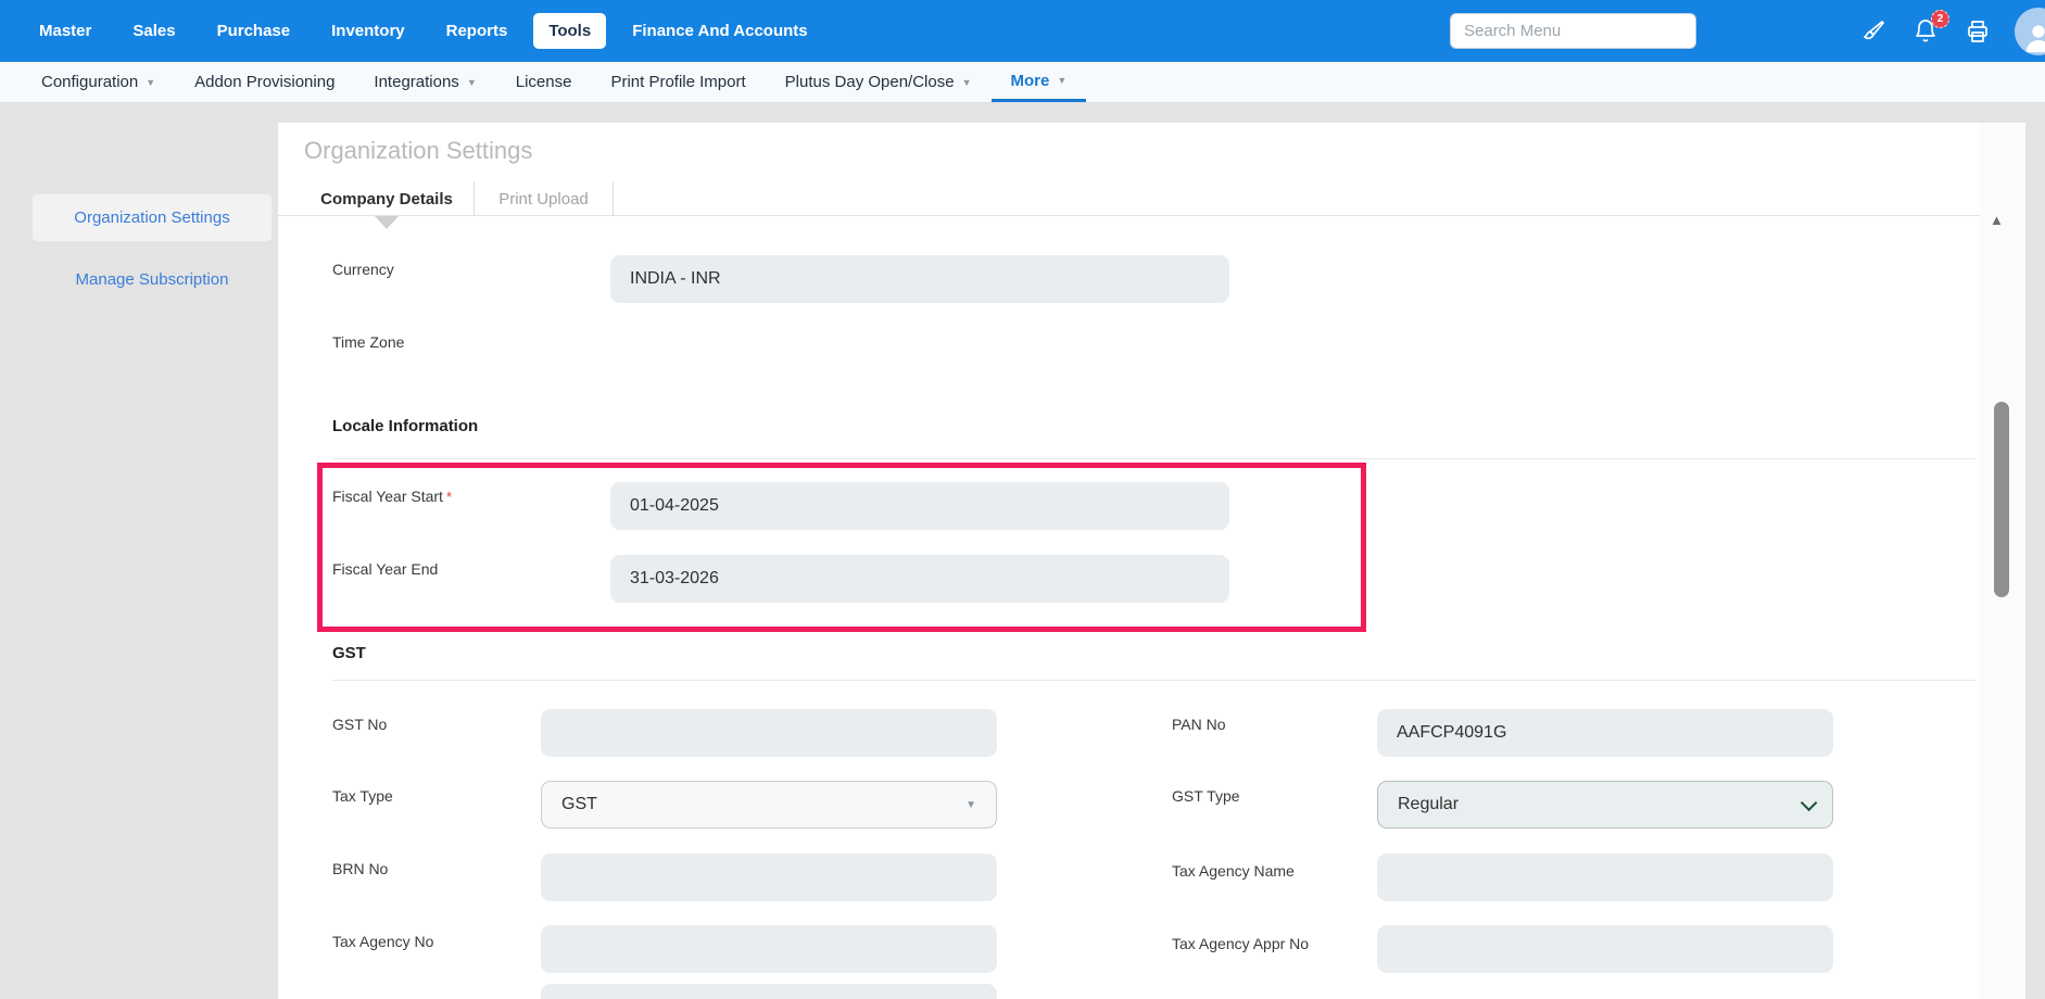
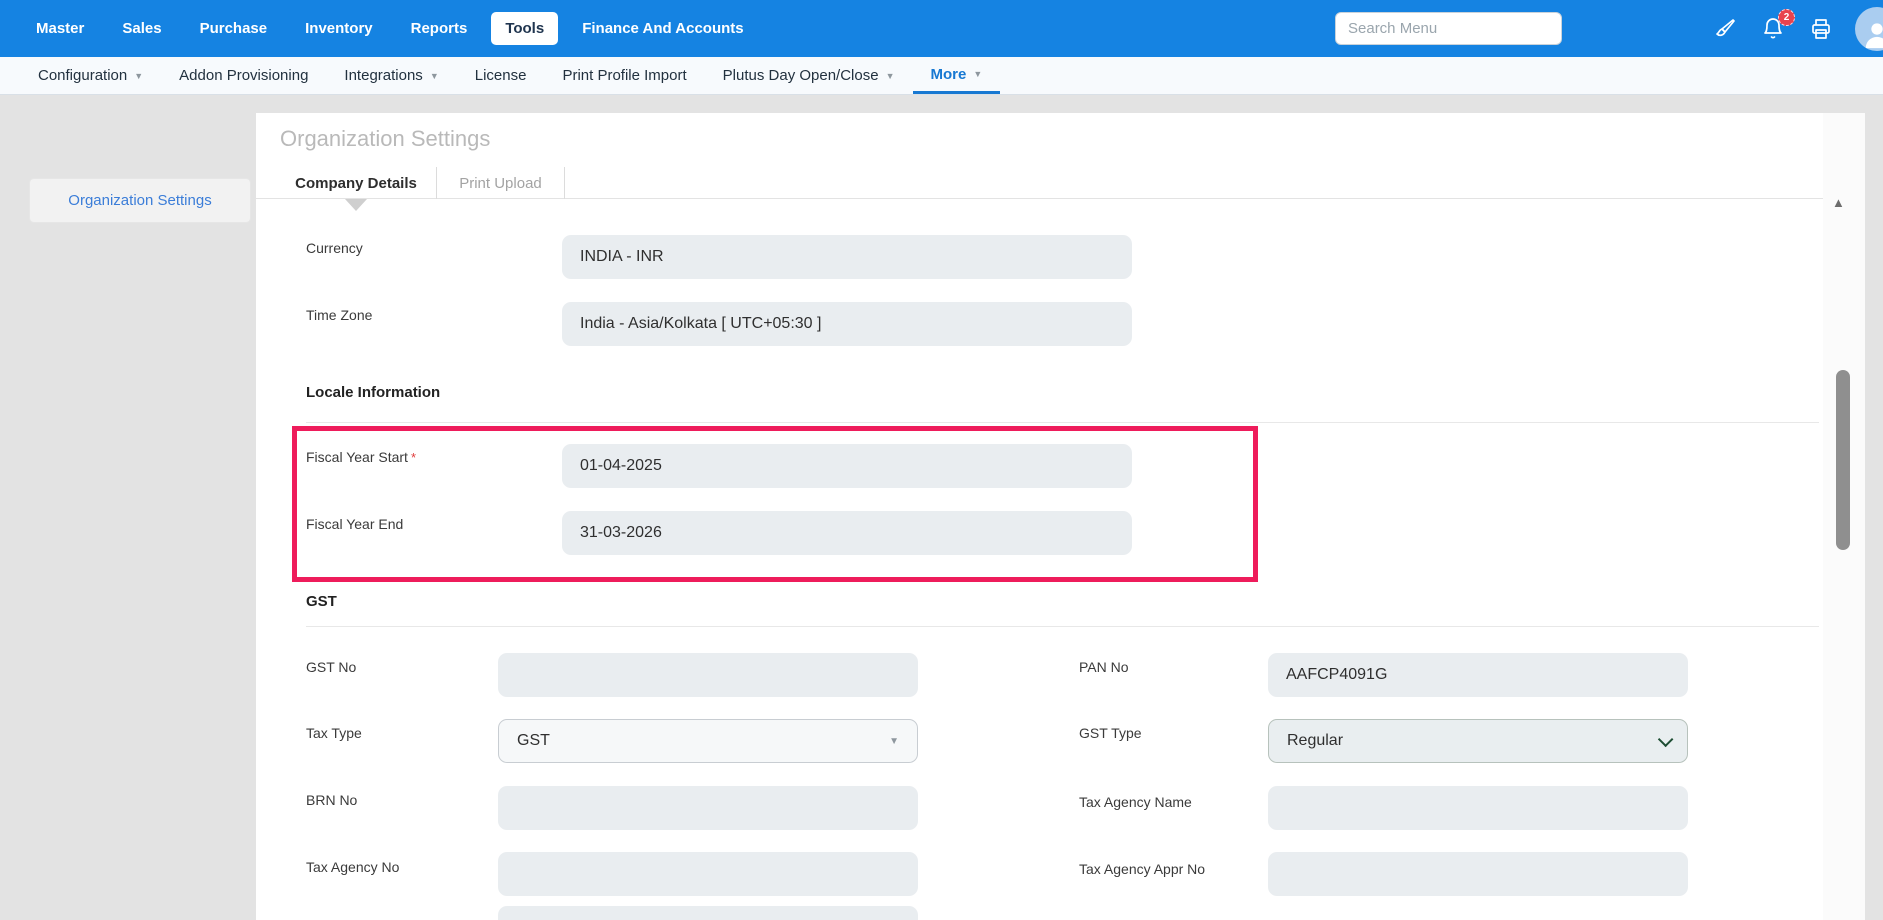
  Master
  Sales
  Purchase
  Inventory
  Reports
  Tools
  Finance And Accounts
  Search Menu
  2
  Configuration
  ▼
  Addon Provisioning
  Integrations
  ▼
  License
  Print Profile Import
  Plutus Day Open/Close
  ▼
  More
  ▼
  Organization Settings
- Manage Subscription
  Organization Settings
  Company Details
  Print Upload
  Currency
  INDIA - INR
  Time Zone
+ India - Asia/Kolkata [ UTC+05:30 ]
  Locale Information
  Fiscal Year Start *
  01-04-2025
  Fiscal Year End
  31-03-2026
  GST
  GST No
  PAN No
  AAFCP4091G
  Tax Type
  GST
  ▼
  GST Type
  Regular
  BRN No
  Tax Agency Name
  Tax Agency No
  Tax Agency Appr No
  ▲
